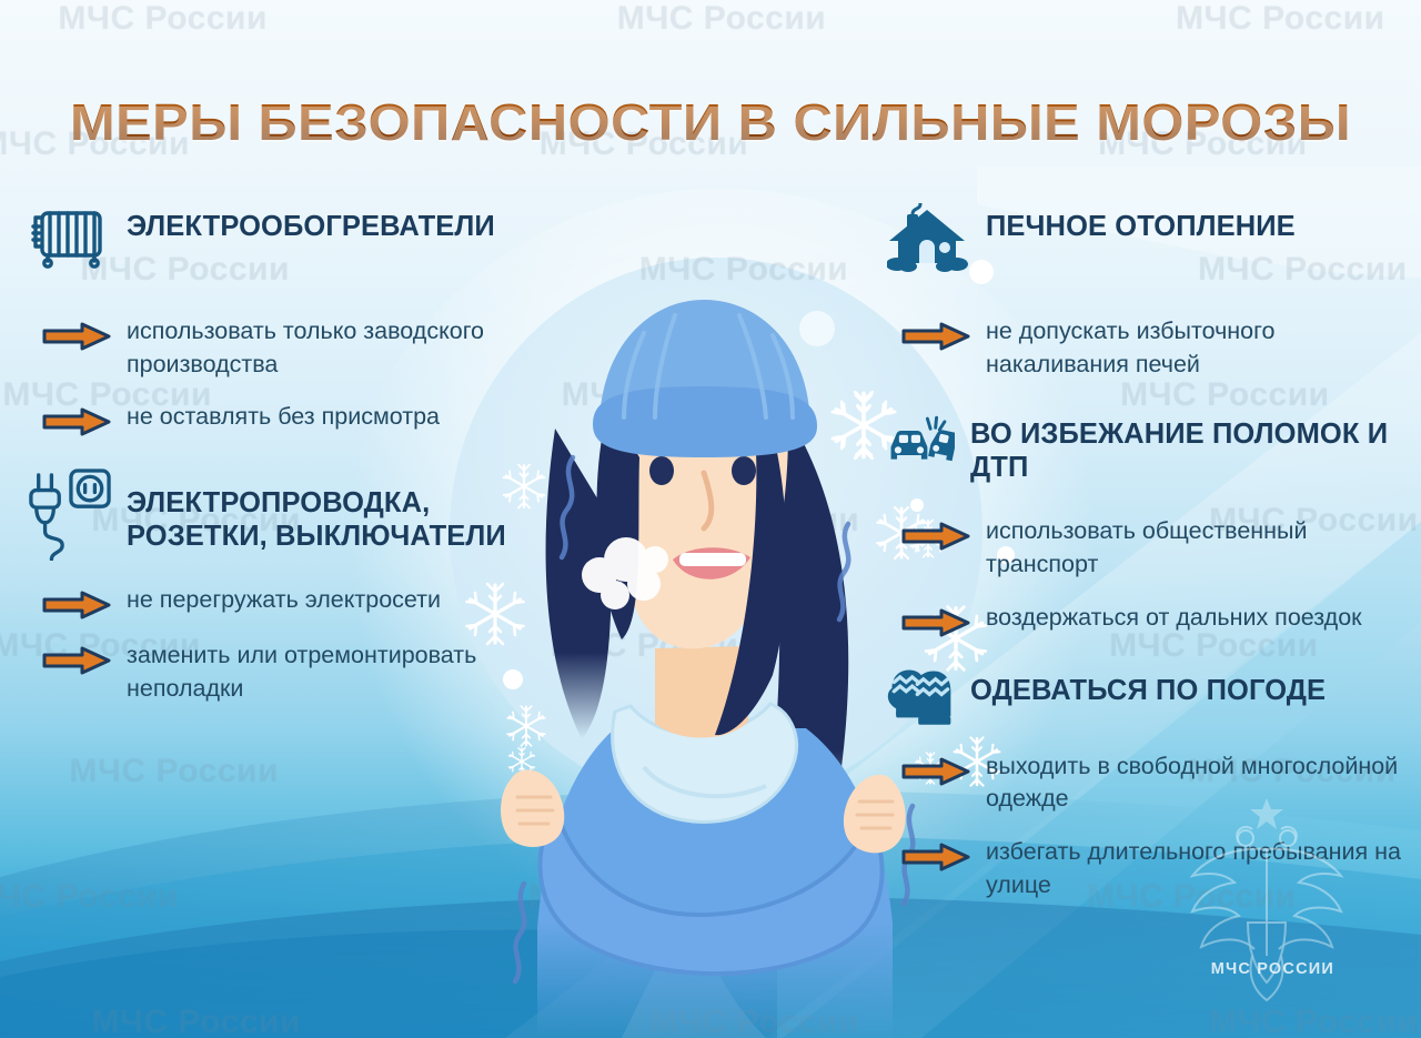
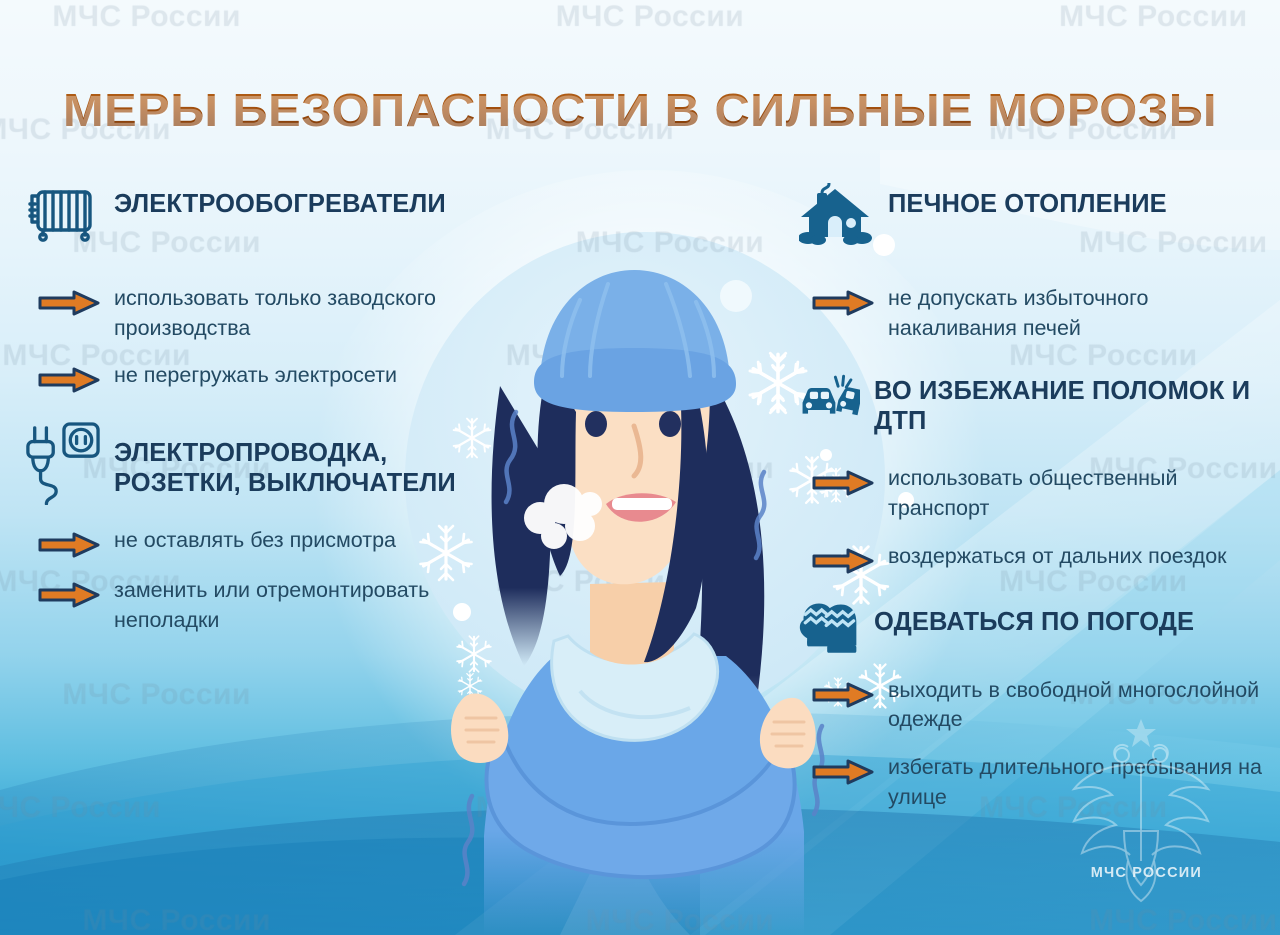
  МЧС России
  МЧС России
  МЧС России
  МЧС России
  МЧС России
  МЧС России
  МЧС России
  МЧС России
  МЧС России
  МЧС России
  МЧС России
  МЧС России
  МЧС России
  МЧС России
  МЕРЫ БЕЗОПАСНОСТИ В СИЛЬНЫЕ МОРОЗЫ
  ЭЛЕКТРООБОГРЕВАТЕЛИ
  использовать только заводского производства
- не оставлять без присмотра
+ не перегружать электросети
  ЭЛЕКТРОПРОВОДКА, РОЗЕТКИ, ВЫКЛЮЧАТЕЛИ
- не перегружать электросети
+ не оставлять без присмотра
  заменить или отремонтировать неполадки
  ПЕЧНОЕ ОТОПЛЕНИЕ
  не допускать избыточного накаливания печей
  ВО ИЗБЕЖАНИЕ ПОЛОМОК И ДТП
  использовать общественный транспорт
  воздержаться от дальних поездок
  ОДЕВАТЬСЯ ПО ПОГОДЕ
  выходить в свободной многослойной одежде
  избегать длительного пребывания на улице
  МЧС РОССИИ
